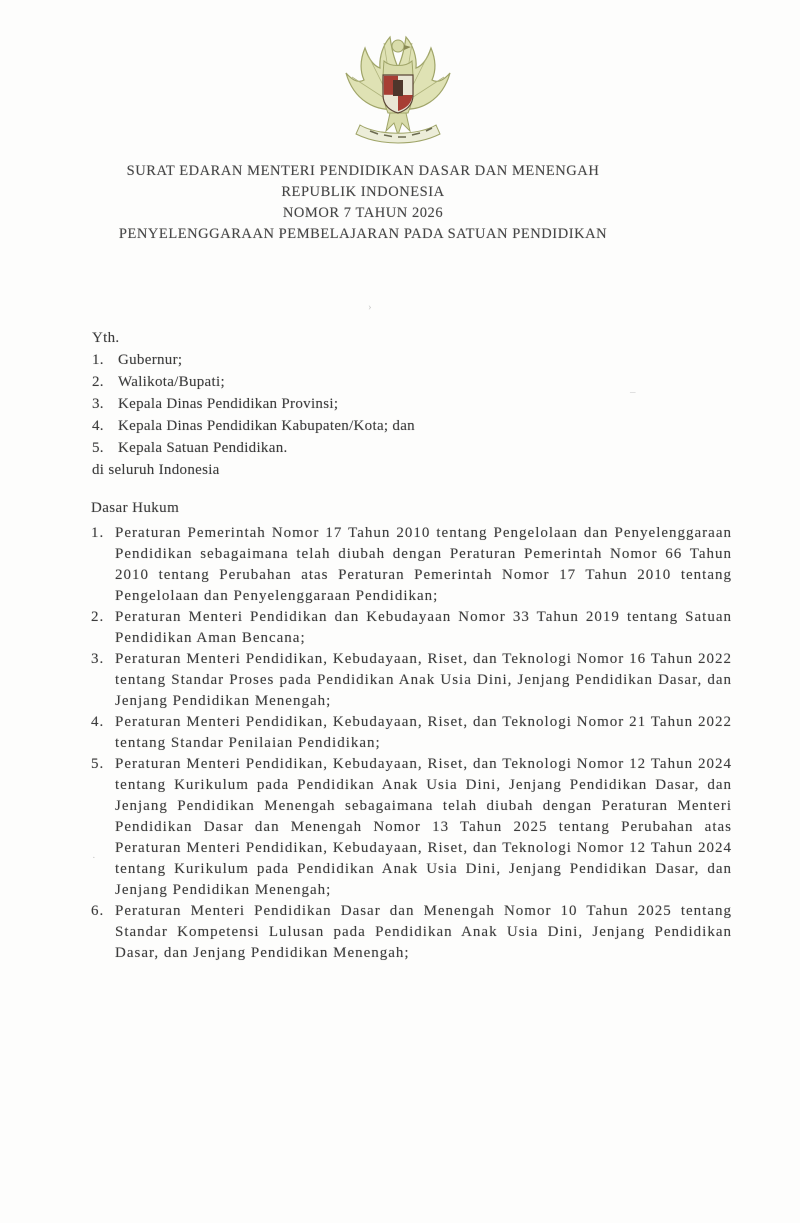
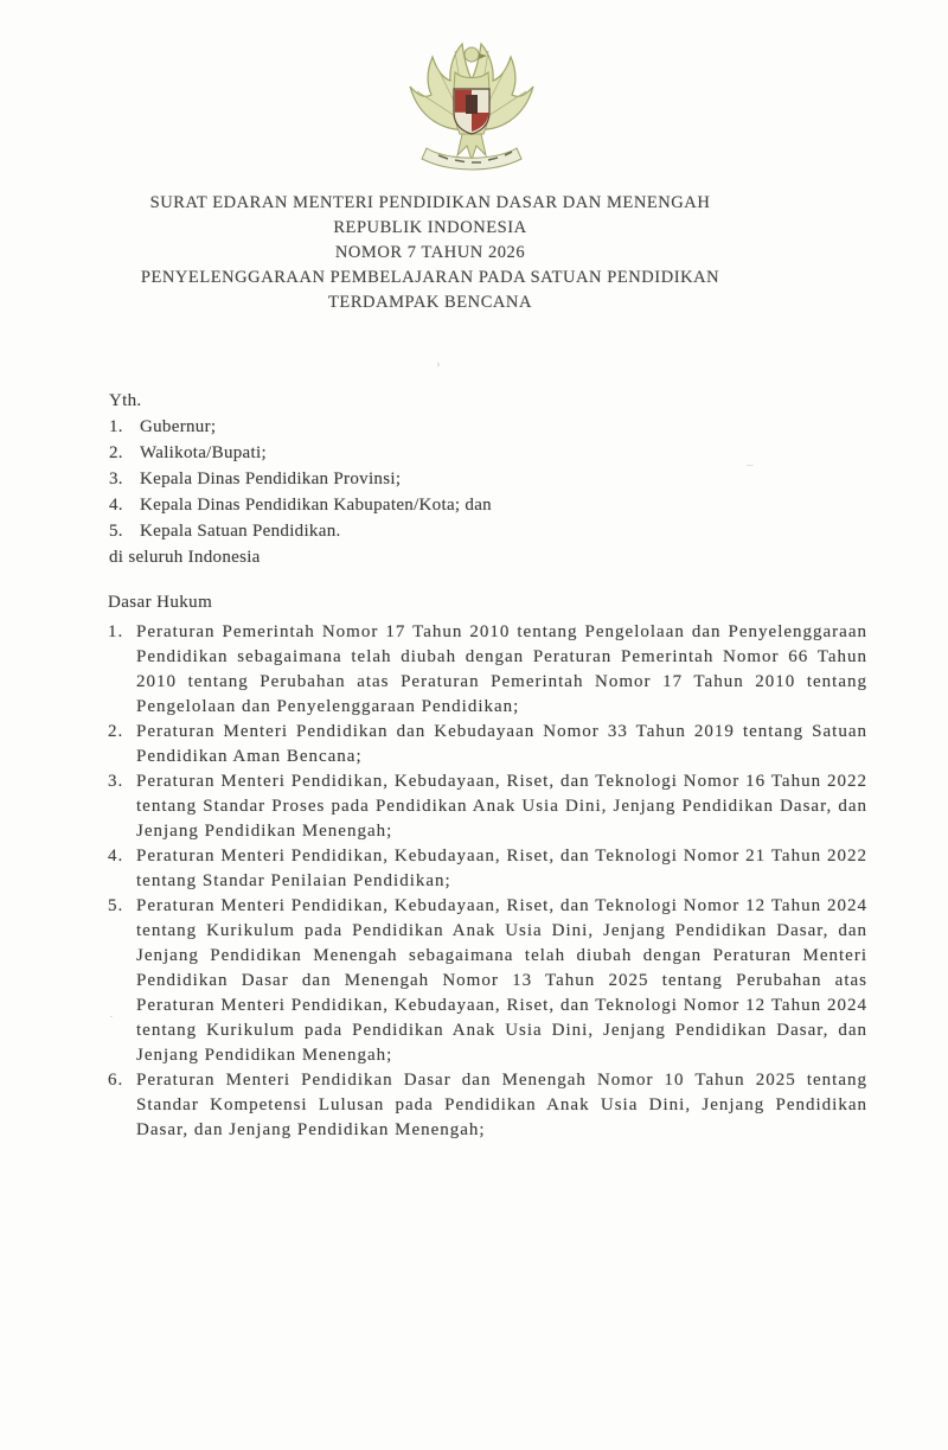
  SURAT EDARAN MENTERI PENDIDIKAN DASAR DAN MENENGAH
  REPUBLIK INDONESIA
  NOMOR 7 TAHUN 2026
  PENYELENGGARAAN PEMBELAJARAN PADA SATUAN PENDIDIKAN
+ TERDAMPAK BENCANA
  Yth.
  1.
  Gubernur;
  2.
  Walikota/Bupati;
  3.
  Kepala Dinas Pendidikan Provinsi;
  4.
  Kepala Dinas Pendidikan Kabupaten/Kota; dan
  5.
  Kepala Satuan Pendidikan.
  di seluruh Indonesia
  Dasar Hukum
  1.
  Peraturan Pemerintah Nomor 17 Tahun 2010 tentang Pengelolaan dan Penyelenggaraan Pendidikan sebagaimana telah diubah dengan Peraturan Pemerintah Nomor 66 Tahun 2010 tentang Perubahan atas Peraturan Pemerintah Nomor 17 Tahun 2010 tentang Pengelolaan dan Penyelenggaraan Pendidikan;
  2.
  Peraturan Menteri Pendidikan dan Kebudayaan Nomor 33 Tahun 2019 tentang Satuan Pendidikan Aman Bencana;
  3.
  Peraturan Menteri Pendidikan, Kebudayaan, Riset, dan Teknologi Nomor 16 Tahun 2022 tentang Standar Proses pada Pendidikan Anak Usia Dini, Jenjang Pendidikan Dasar, dan Jenjang Pendidikan Menengah;
  4.
  Peraturan Menteri Pendidikan, Kebudayaan, Riset, dan Teknologi Nomor 21 Tahun 2022 tentang Standar Penilaian Pendidikan;
  5.
  Peraturan Menteri Pendidikan, Kebudayaan, Riset, dan Teknologi Nomor 12 Tahun 2024 tentang Kurikulum pada Pendidikan Anak Usia Dini, Jenjang Pendidikan Dasar, dan Jenjang Pendidikan Menengah sebagaimana telah diubah dengan Peraturan Menteri Pendidikan Dasar dan Menengah Nomor 13 Tahun 2025 tentang Perubahan atas Peraturan Menteri Pendidikan, Kebudayaan, Riset, dan Teknologi Nomor 12 Tahun 2024 tentang Kurikulum pada Pendidikan Anak Usia Dini, Jenjang Pendidikan Dasar, dan Jenjang Pendidikan Menengah;
  6.
  Peraturan Menteri Pendidikan Dasar dan Menengah Nomor 10 Tahun 2025 tentang Standar Kompetensi Lulusan pada Pendidikan Anak Usia Dini, Jenjang Pendidikan Dasar, dan Jenjang Pendidikan Menengah;
  ›
  ·
  –
